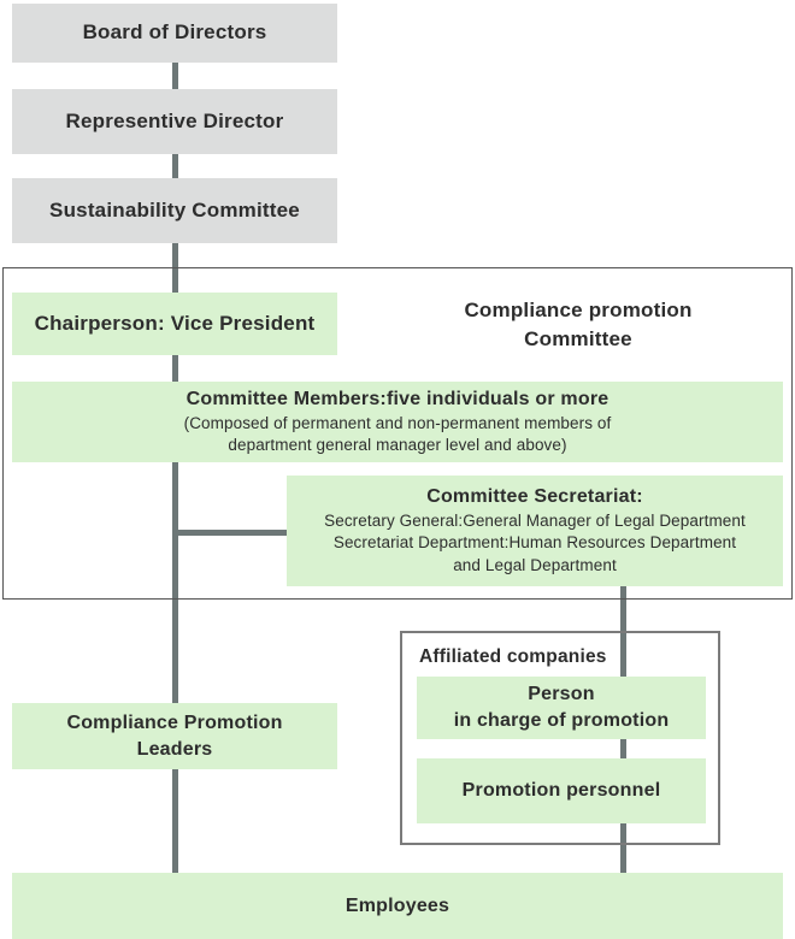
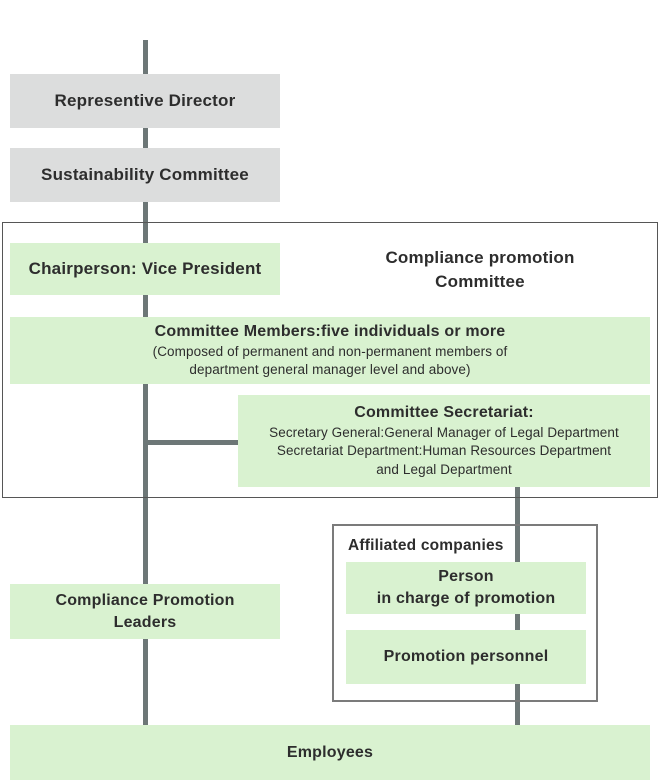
- Board of Directors
  Representive Director
  Sustainability Committee
  Compliance promotion
  Committee
  Chairperson: Vice President
  Committee Members:five individuals or more
  (Composed of permanent and non-permanent members of
  department general manager level and above)
  Committee Secretariat:
  Secretary General:General Manager of Legal Department
  Secretariat Department:Human Resources Department
  and Legal Department
  Affiliated companies
  Person
  in charge of promotion
  Promotion personnel
  Compliance Promotion
  Leaders
  Employees
